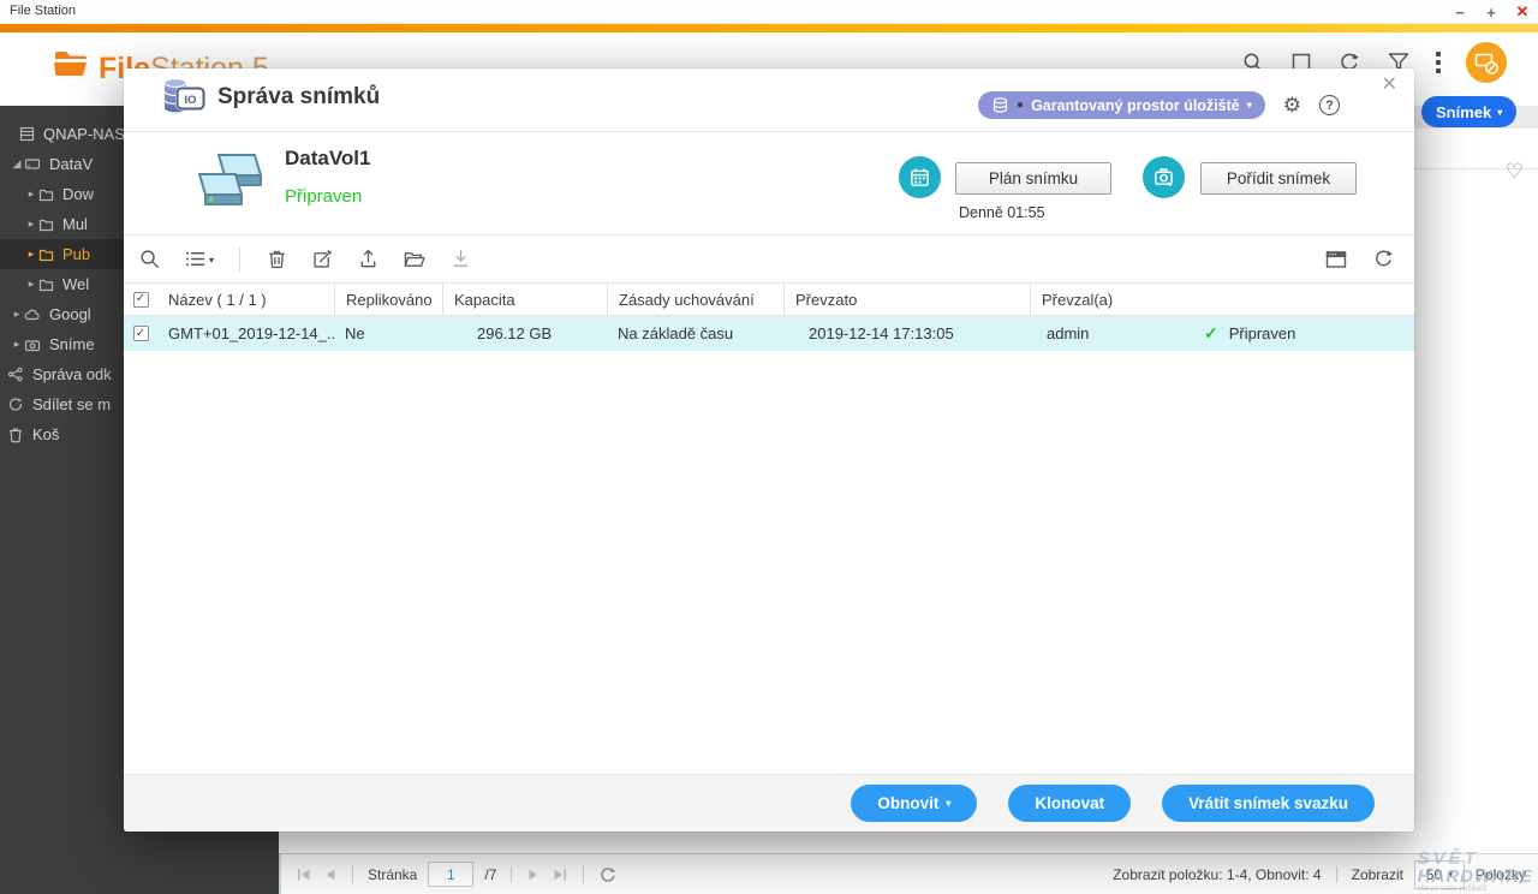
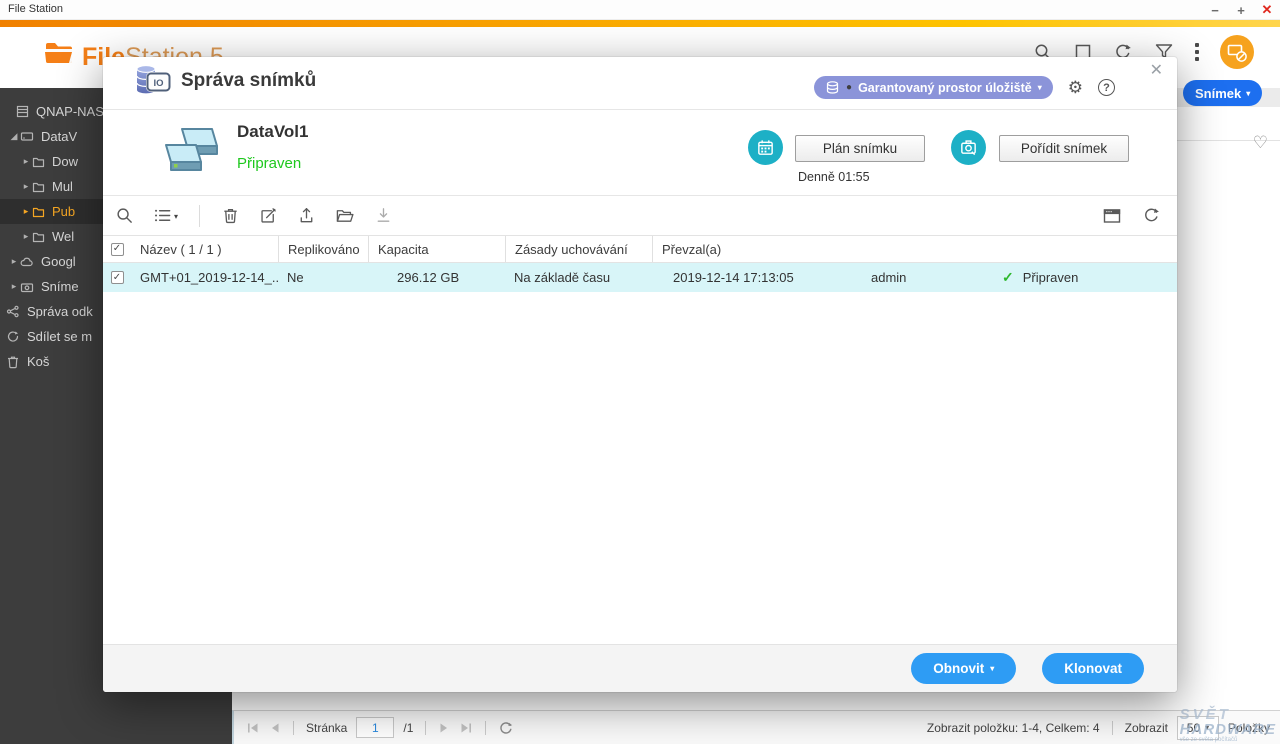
  File Station
  −
  +
  ✕
  QNAP-NAS
  ◢
  DataV
  ▸
  Dow
  ▸
  Mul
  ▸
  Pub
  ▸
  Wel
  ▸
  Googl
  ▸
  Sníme
  Správa odk
  Sdílet se m
  Koš
  ♡
  Stránka
  1
- /7
+ /1
- Zobrazit položku: 1-4, Obnovit: 4
+ Zobrazit položku: 1-4, Celkem: 4
  Zobrazit
  50
  ▾
  Položky
  SVĚT
  HARDWARE
  Snímek
  ▾
  IO
  Správa snímků
  ●
  Garantovaný prostor úložiště
  ▾
  ⚙
  ?
  ✕
  DataVol1
  Připraven
  Plán snímku
  Denně 01:55
  Pořídit snímek
  ▾
  ✓
  Název ( 1 / 1 )
  Replikováno
  Kapacita
  Zásady uchovávání
- Převzato
  Převzal(a)
  ✓
  GMT+01_2019-12-14_..
  Ne
  296.12 GB
  Na základě času
  2019-12-14 17:13:05
  admin
  ✓
  Připraven
  Obnovit
  ▾
  Klonovat
- Vrátit snímek svazku
